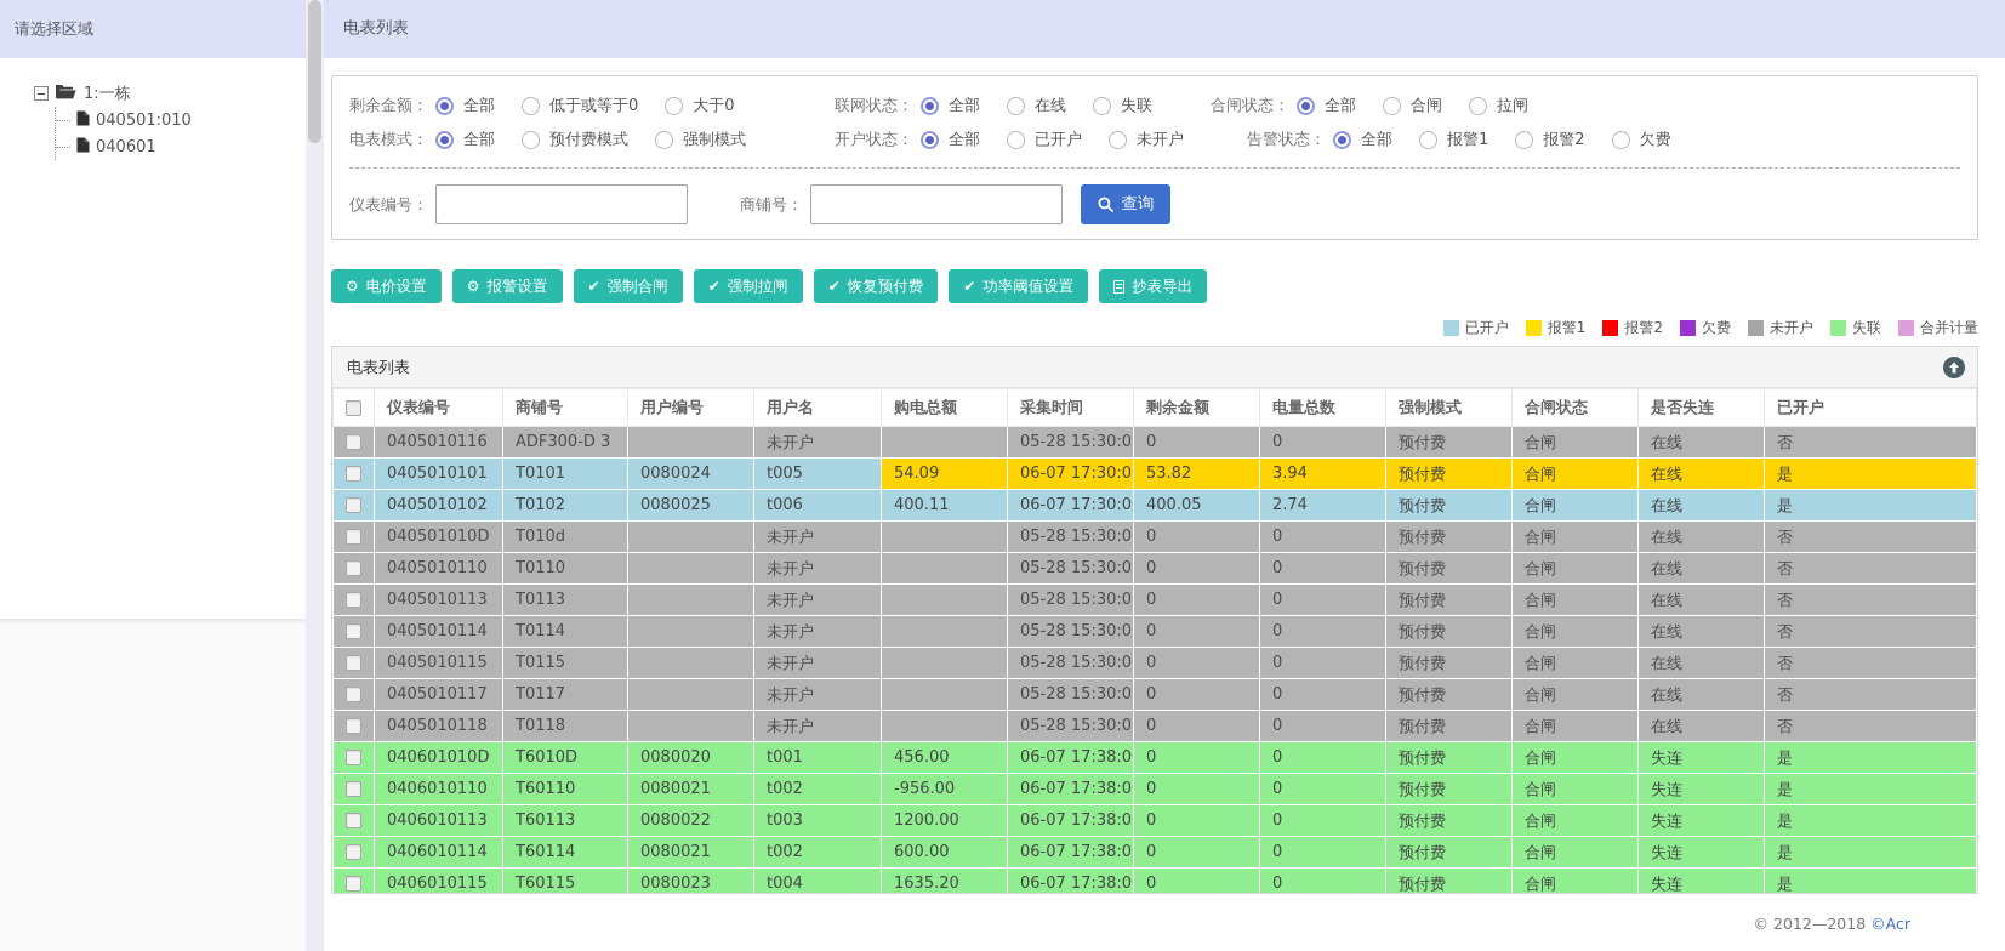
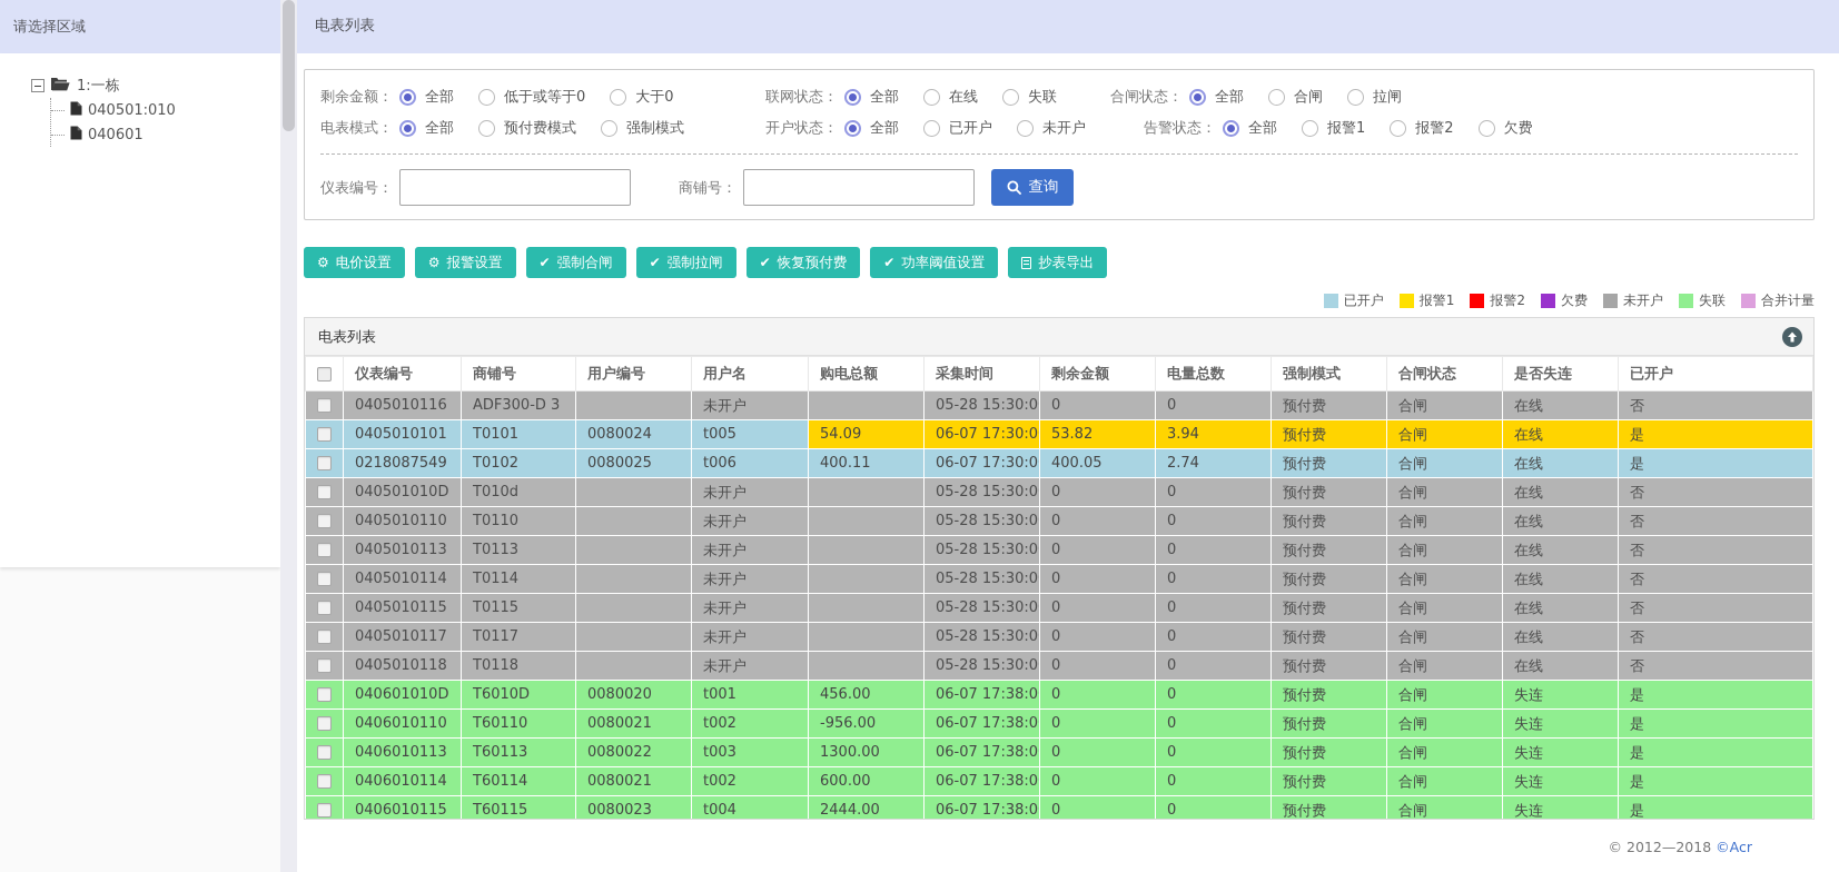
  请选择区域
  1:一栋
  040501:010
  040601
  电表列表
  剩余金额：
  全部
  低于或等于0
  大于0
  联网状态：
  全部
  在线
  失联
  合闸状态：
  全部
  合闸
  拉闸
  电表模式：
  全部
  预付费模式
  强制模式
  开户状态：
  全部
  已开户
  未开户
  告警状态：
  全部
  报警1
  报警2
  欠费
  仪表编号：
  商铺号：
  查询
  ⚙
  电价设置
  ⚙
  报警设置
  ✔
  强制合闸
  ✔
  强制拉闸
  ✔
  恢复预付费
  ✔
  功率阈值设置
  抄表导出
  已开户
  报警1
  报警2
  欠费
  未开户
  失联
  合并计量
  电表列表
  	仪表编号	商铺号	用户编号	用户名	购电总额	采集时间	剩余金额	电量总数	强制模式	合闸状态	是否失连	已开户
  	0405010116	ADF300-D 3		未开户		05-28 15:30:0	0	0	预付费	合闸	在线	否
  	0405010101	T0101	0080024	t005	54.09	06-07 17:30:0	53.82	3.94	预付费	合闸	在线	是
- 	0405010102	T0102	0080025	t006	400.11	06-07 17:30:0	400.05	2.74	预付费	合闸	在线	是
+ 	0218087549	T0102	0080025	t006	400.11	06-07 17:30:0	400.05	2.74	预付费	合闸	在线	是
  	040501010D	T010d		未开户		05-28 15:30:0	0	0	预付费	合闸	在线	否
  	0405010110	T0110		未开户		05-28 15:30:0	0	0	预付费	合闸	在线	否
  	0405010113	T0113		未开户		05-28 15:30:0	0	0	预付费	合闸	在线	否
  	0405010114	T0114		未开户		05-28 15:30:0	0	0	预付费	合闸	在线	否
  	0405010115	T0115		未开户		05-28 15:30:0	0	0	预付费	合闸	在线	否
  	0405010117	T0117		未开户		05-28 15:30:0	0	0	预付费	合闸	在线	否
  	0405010118	T0118		未开户		05-28 15:30:0	0	0	预付费	合闸	在线	否
  	040601010D	T6010D	0080020	t001	456.00	06-07 17:38:0	0	0	预付费	合闸	失连	是
  	0406010110	T60110	0080021	t002	-956.00	06-07 17:38:0	0	0	预付费	合闸	失连	是
- 	0406010113	T60113	0080022	t003	1200.00	06-07 17:38:0	0	0	预付费	合闸	失连	是
+ 	0406010113	T60113	0080022	t003	1300.00	06-07 17:38:0	0	0	预付费	合闸	失连	是
  	0406010114	T60114	0080021	t002	600.00	06-07 17:38:0	0	0	预付费	合闸	失连	是
- 	0406010115	T60115	0080023	t004	1635.20	06-07 17:38:0	0	0	预付费	合闸	失连	是
+ 	0406010115	T60115	0080023	t004	2444.00	06-07 17:38:0	0	0	预付费	合闸	失连	是
  © 2012—2018
  ©Acr
